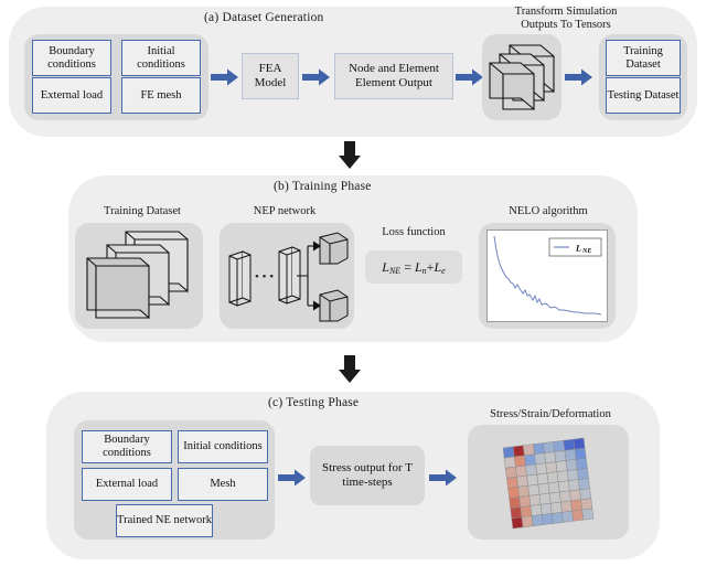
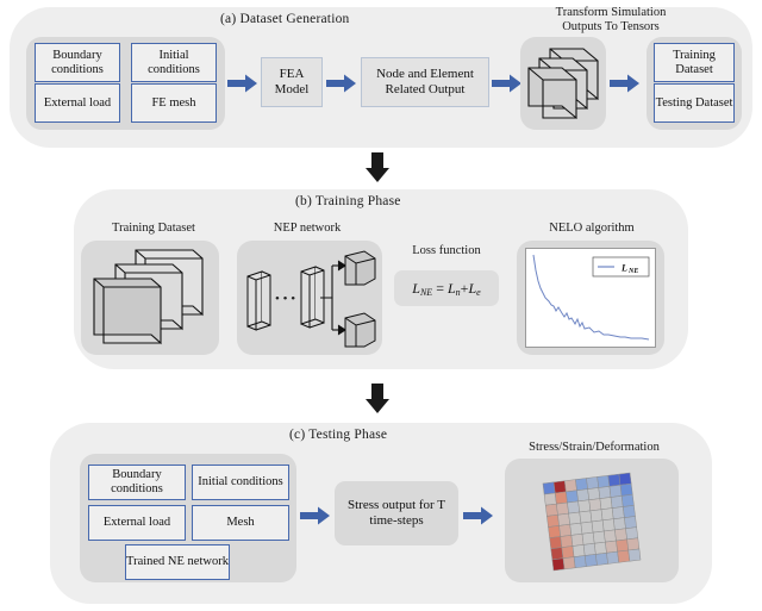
  (a) Dataset Generation
  Boundary conditions
  Initial conditions
  External load
  FE mesh
  FEA Model
- Node and Element Element Output
+ Node and Element Related Output
  Transform Simulation Outputs To Tensors
  Training Dataset
  Testing Dataset
  (b) Training Phase
  Training Dataset
  NEP network
  • • •
  Loss function
  LNE = Ln+Le
  NELO algorithm
  L
  (c) Testing Phase
  Boundary conditions
  Initial conditions
  External load
  Mesh
  Trained NE network
  Stress output for T time-steps
  Stress/Strain/Deformation
